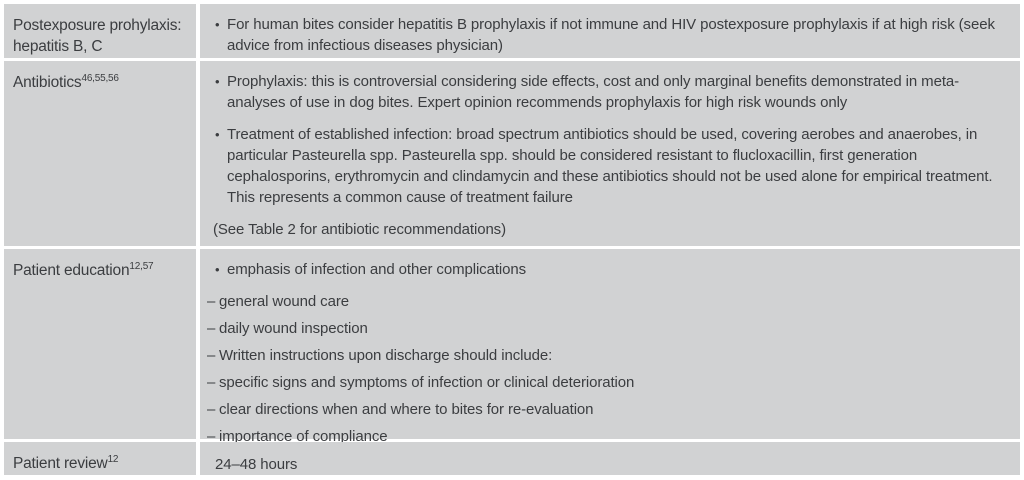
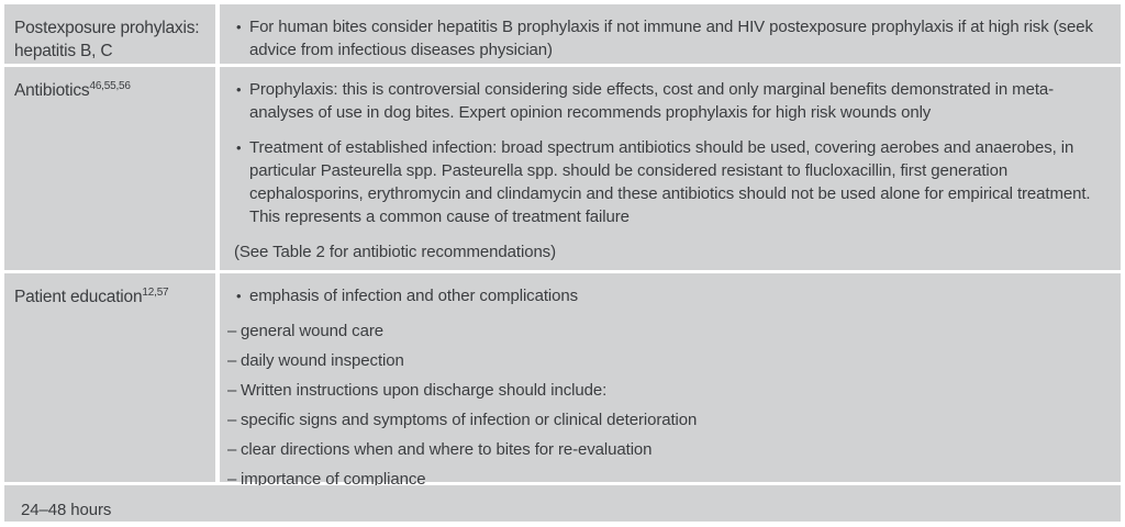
  Postexposure prohylaxis:
  hepatitis B, C
  •
  For human bites consider hepatitis B prophylaxis if not immune and HIV postexposure prophylaxis if at high risk (seek advice from infectious diseases physician)
  Antibiotics46,55,56
  •
  Prophylaxis: this is controversial considering side effects, cost and only marginal benefits demonstrated in meta-analyses of use in dog bites. Expert opinion recommends prophylaxis for high risk wounds only
  •
  Treatment of established infection: broad spectrum antibiotics should be used, covering aerobes and anaerobes, in particular Pasteurella spp. Pasteurella spp. should be considered resistant to flucloxacillin, first generation cephalosporins, erythromycin and clindamycin and these antibiotics should not be used alone for empirical treatment. This represents a common cause of treatment failure
  (See Table 2 for antibiotic recommendations)
  Patient education12,57
  •
  emphasis of infection and other complications
  –
  general wound care
  –
  daily wound inspection
  –
  Written instructions upon discharge should include:
  –
  specific signs and symptoms of infection or clinical deterioration
  –
  clear directions when and where to bites for re-evaluation
  –
  importance of compliance
- Patient review12
  24–48 hours
